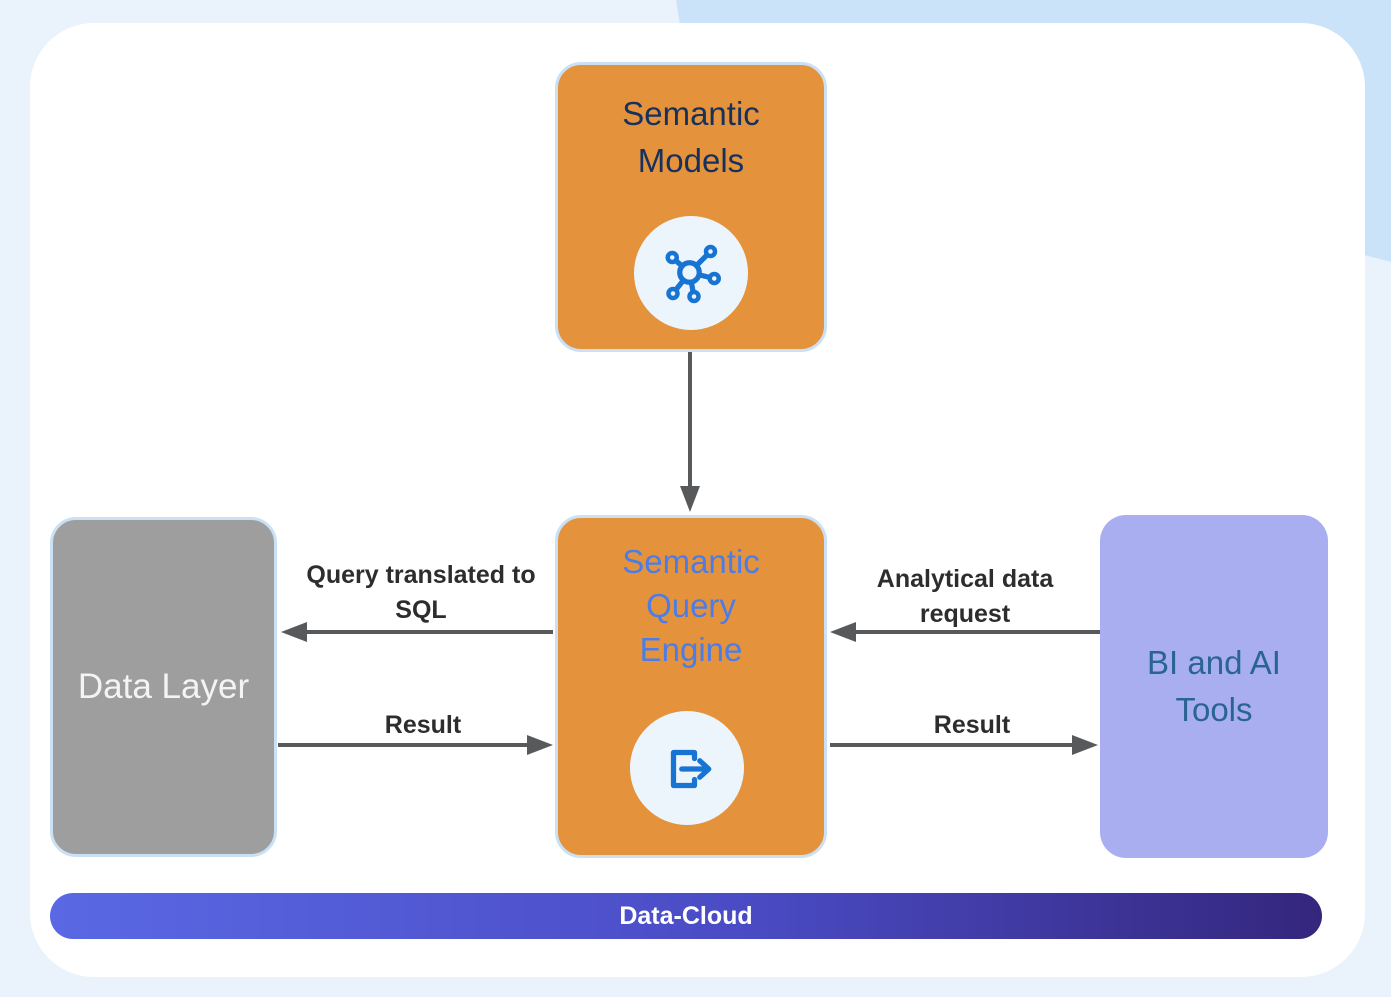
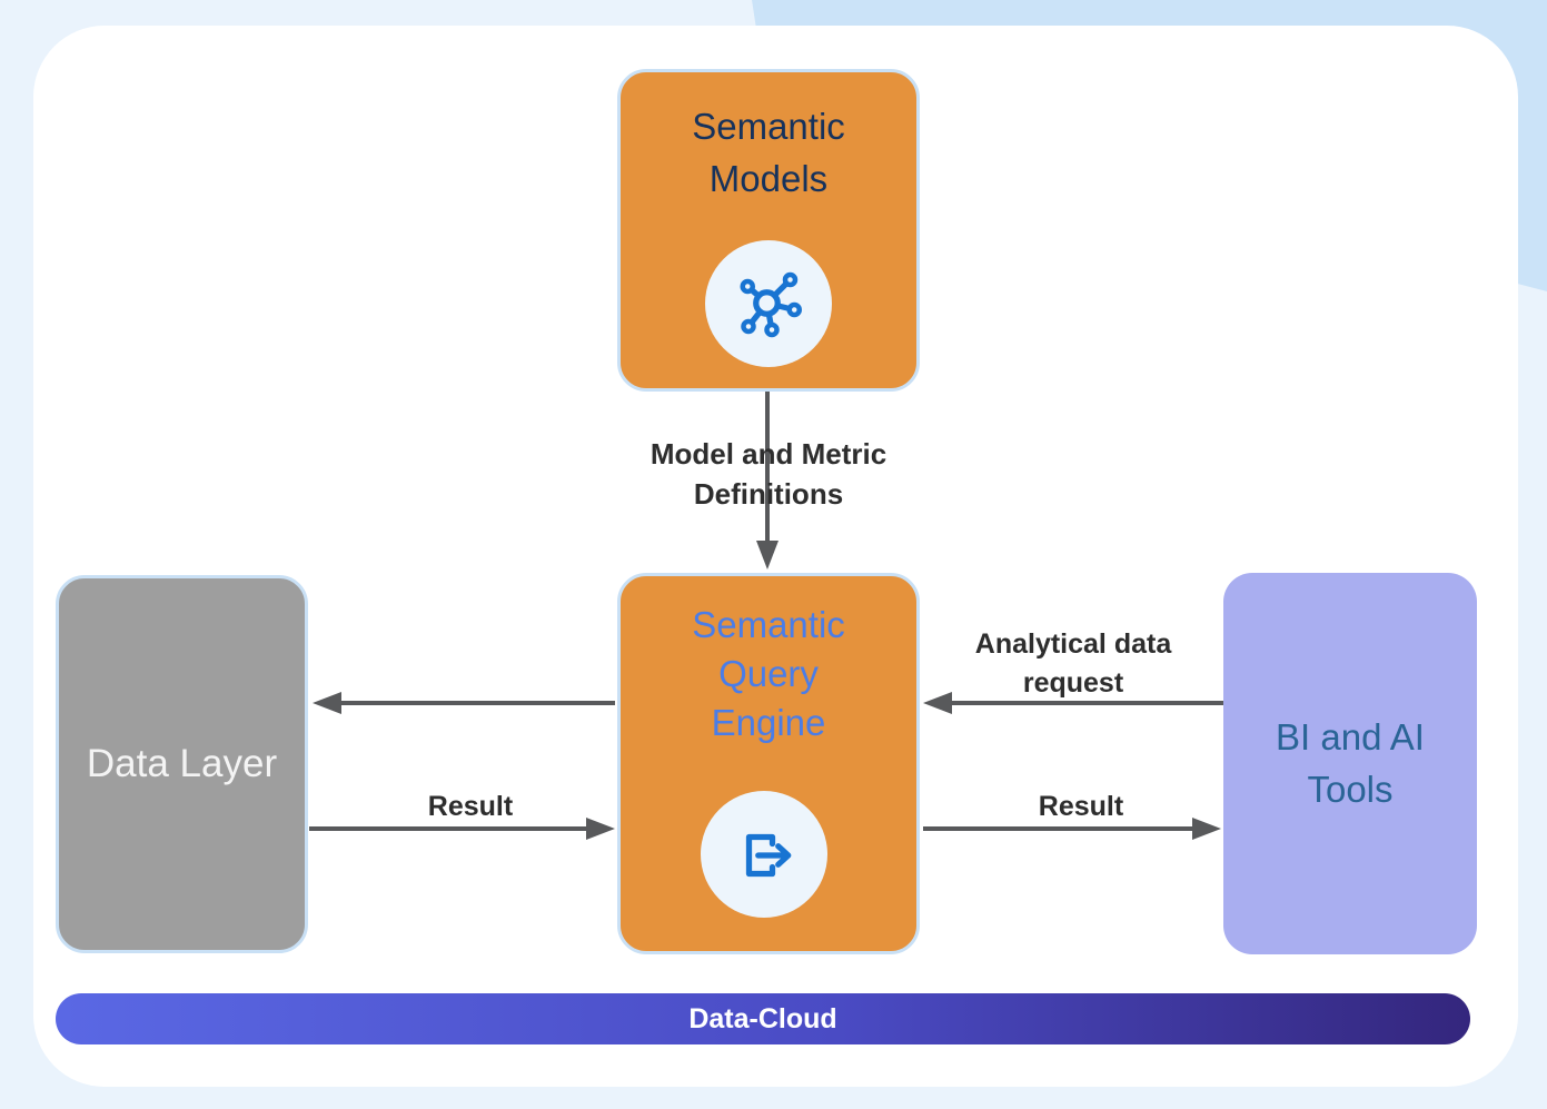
  Semantic Models
+ Model and Metric Definitions
  Semantic Query Engine
  Data Layer
  BI and AI Tools
- Query translated to SQL
  Result
  Analytical data request
  Result
  Data-Cloud
